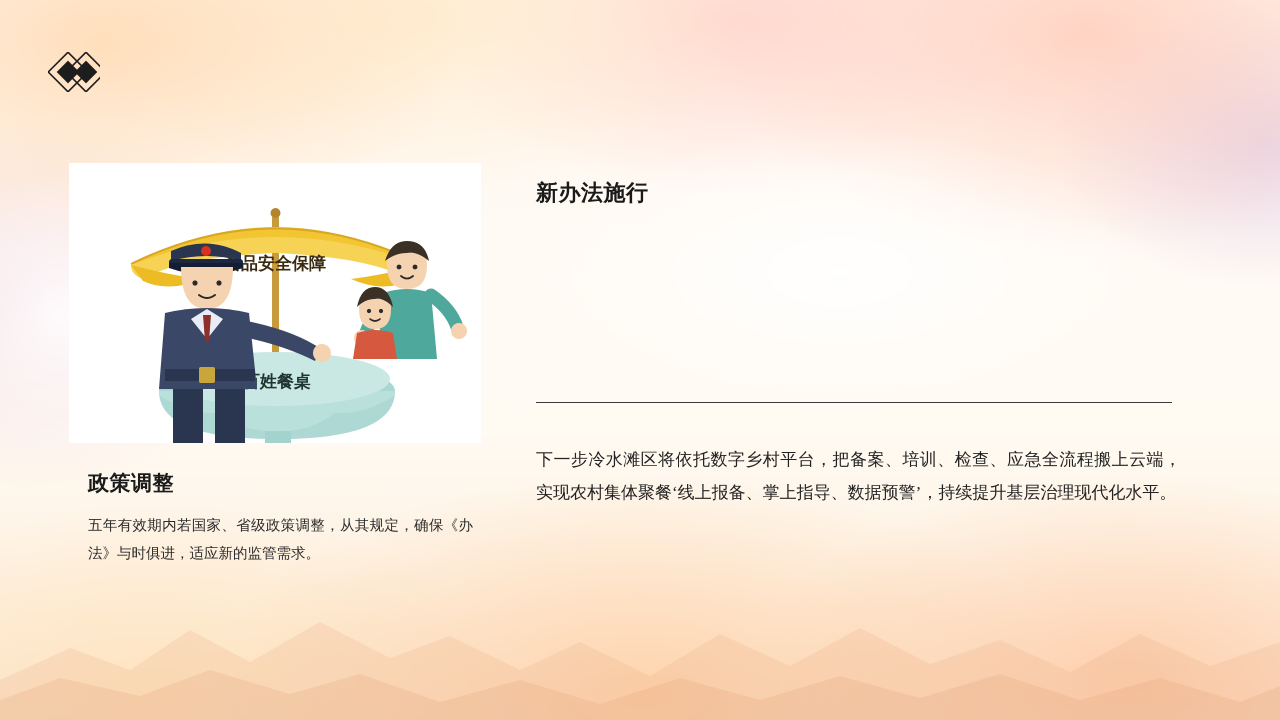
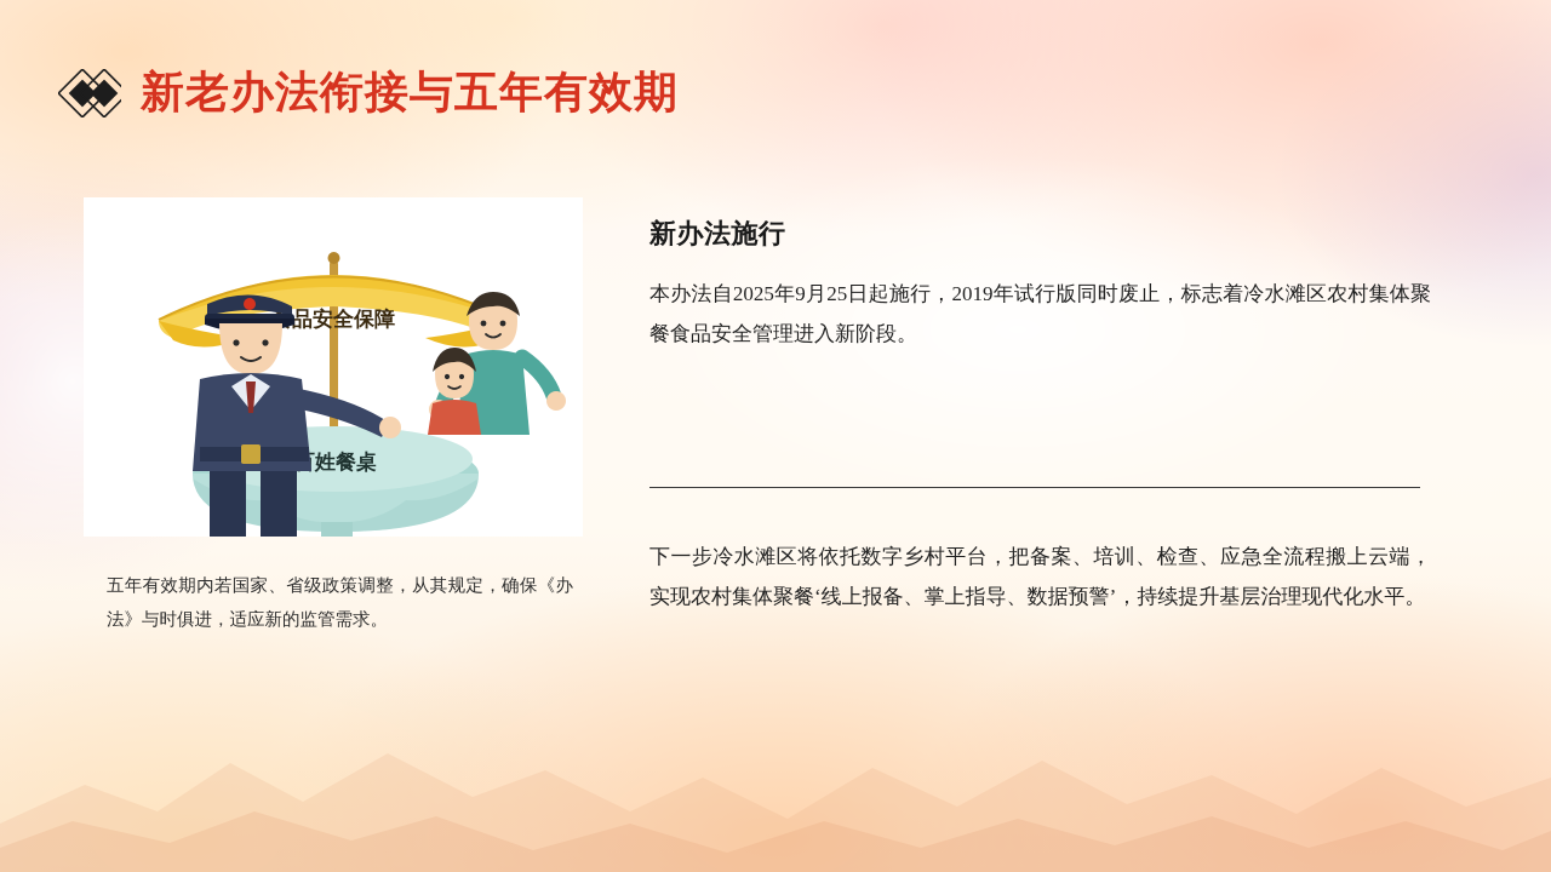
+ 新老办法衔接与五年有效期
  品安全保障
  姓餐桌
- 政策调整
  五年有效期内若国家、省级政策调整，从其规定，确保《办法》与时俱进，适应新的监管需求。
  新办法施行
+ 本办法自2025年9月25日起施行，2019年试行版同时废止，标志着冷水滩区农村集体聚餐食品安全管理进入新阶段。
  下一步冷水滩区将依托数字乡村平台，把备案、培训、检查、应急全流程搬上云端，实现农村集体聚餐‘线上报备、掌上指导、数据预警’，持续提升基层治理现代化水平。
